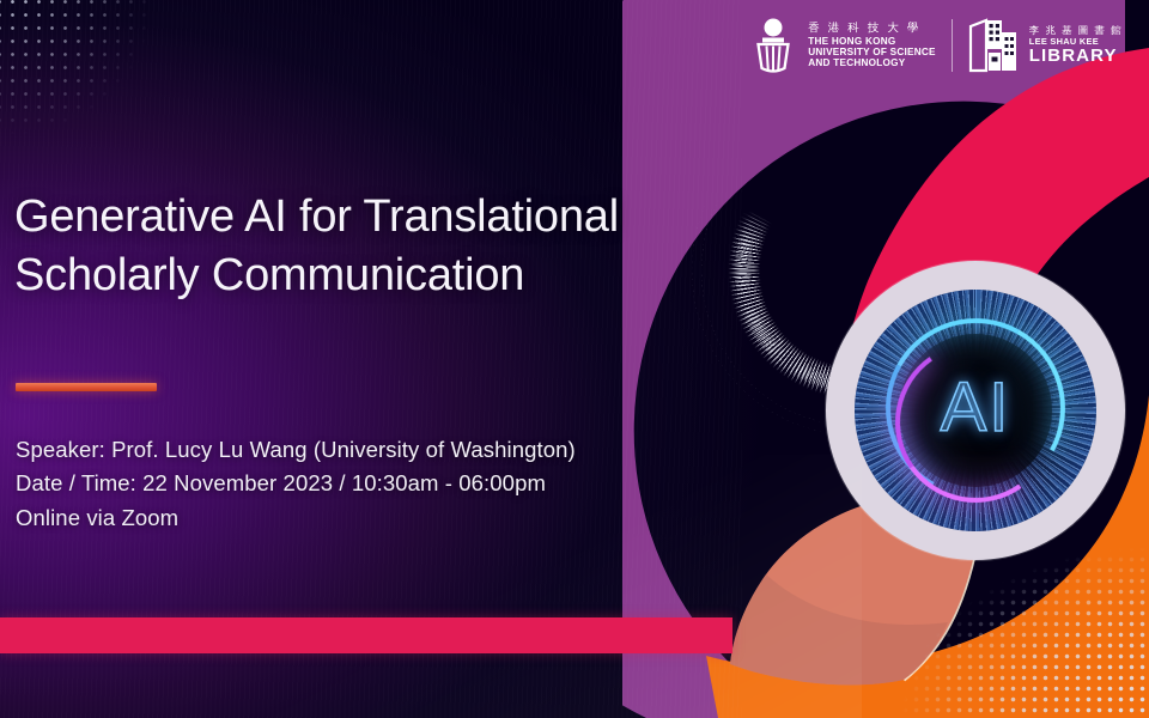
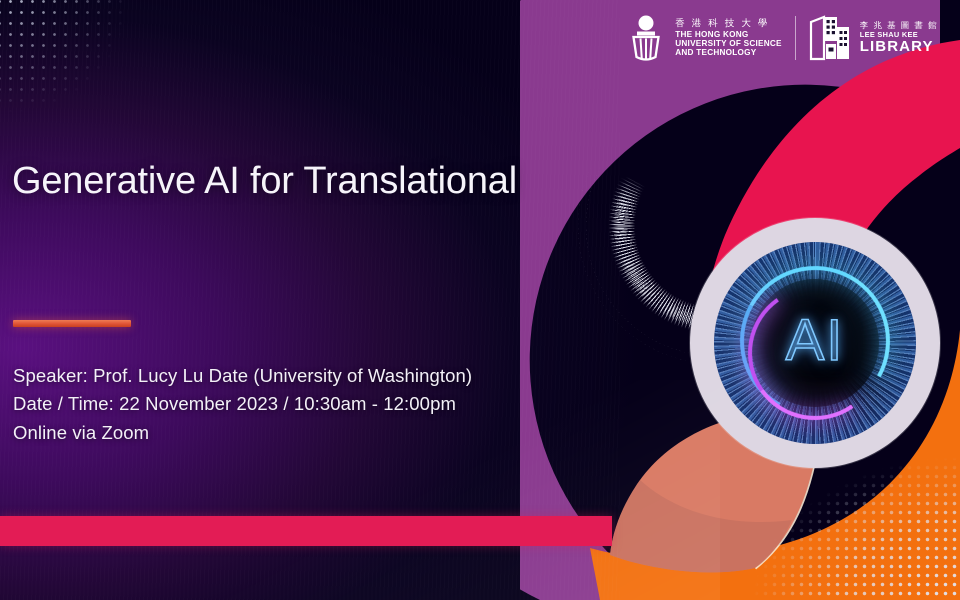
  AI
  香 港 科 技 大 學
  THE HONG KONG
  UNIVERSITY OF SCIENCE
  AND TECHNOLOGY
  李 兆 基 圖 書 館
  LEE SHAU KEE
  LIBRARY
  Generative AI for Translational
- Scholarly Communication
- Speaker: Prof. Lucy Lu Wang (University of Washington)
+ Speaker: Prof. Lucy Lu Date (University of Washington)
- Date / Time: 22 November 2023 / 10:30am - 06:00pm
+ Date / Time: 22 November 2023 / 10:30am - 12:00pm
  Online via Zoom
